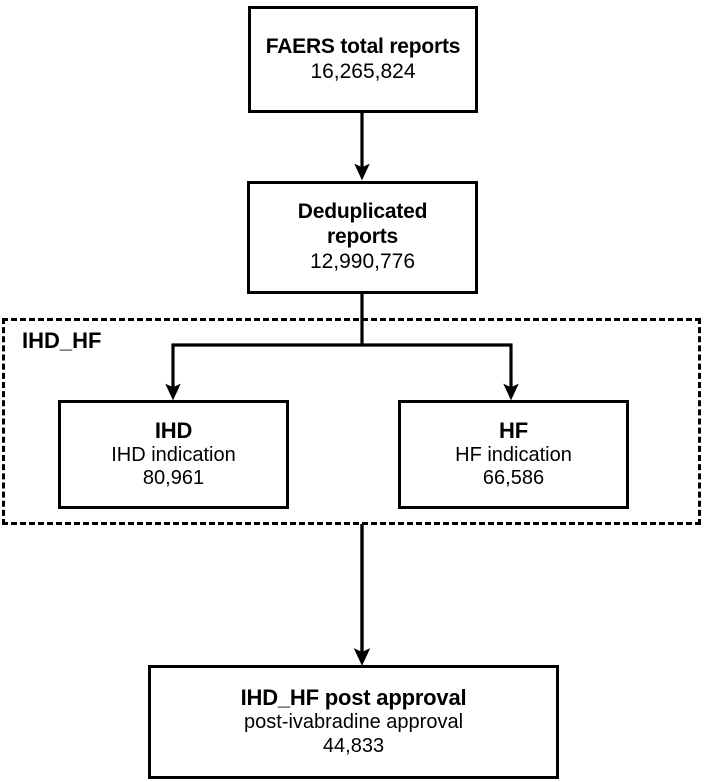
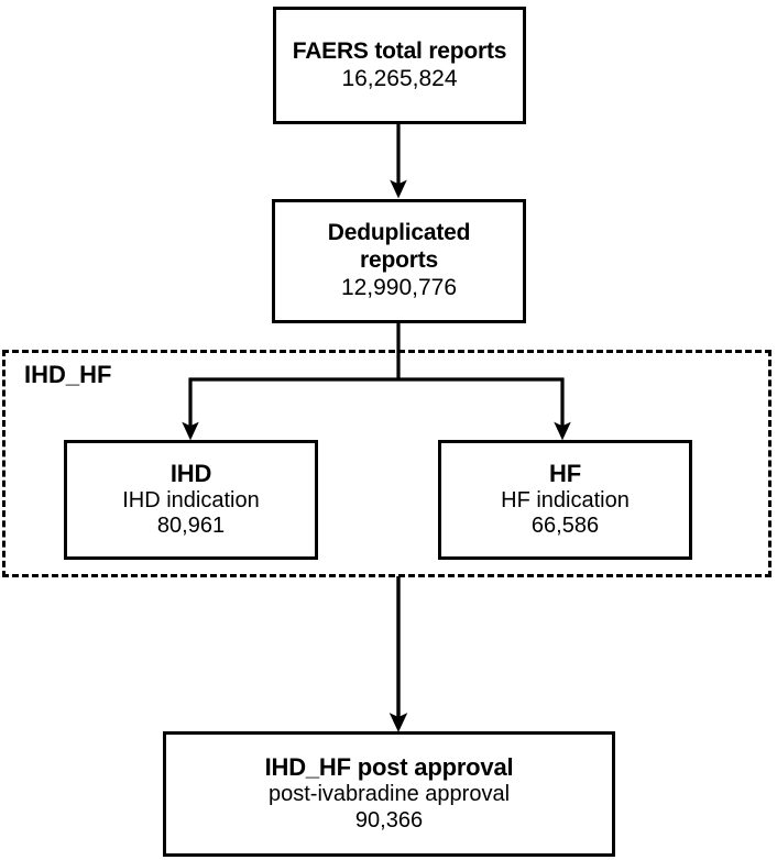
  IHD_HF
  FAERS total reports
  16,265,824
  Deduplicated
  reports
  12,990,776
  IHD
  IHD indication
  80,961
  HF
  HF indication
  66,586
  IHD_HF post approval
  post-ivabradine approval
- 44,833
+ 90,366
